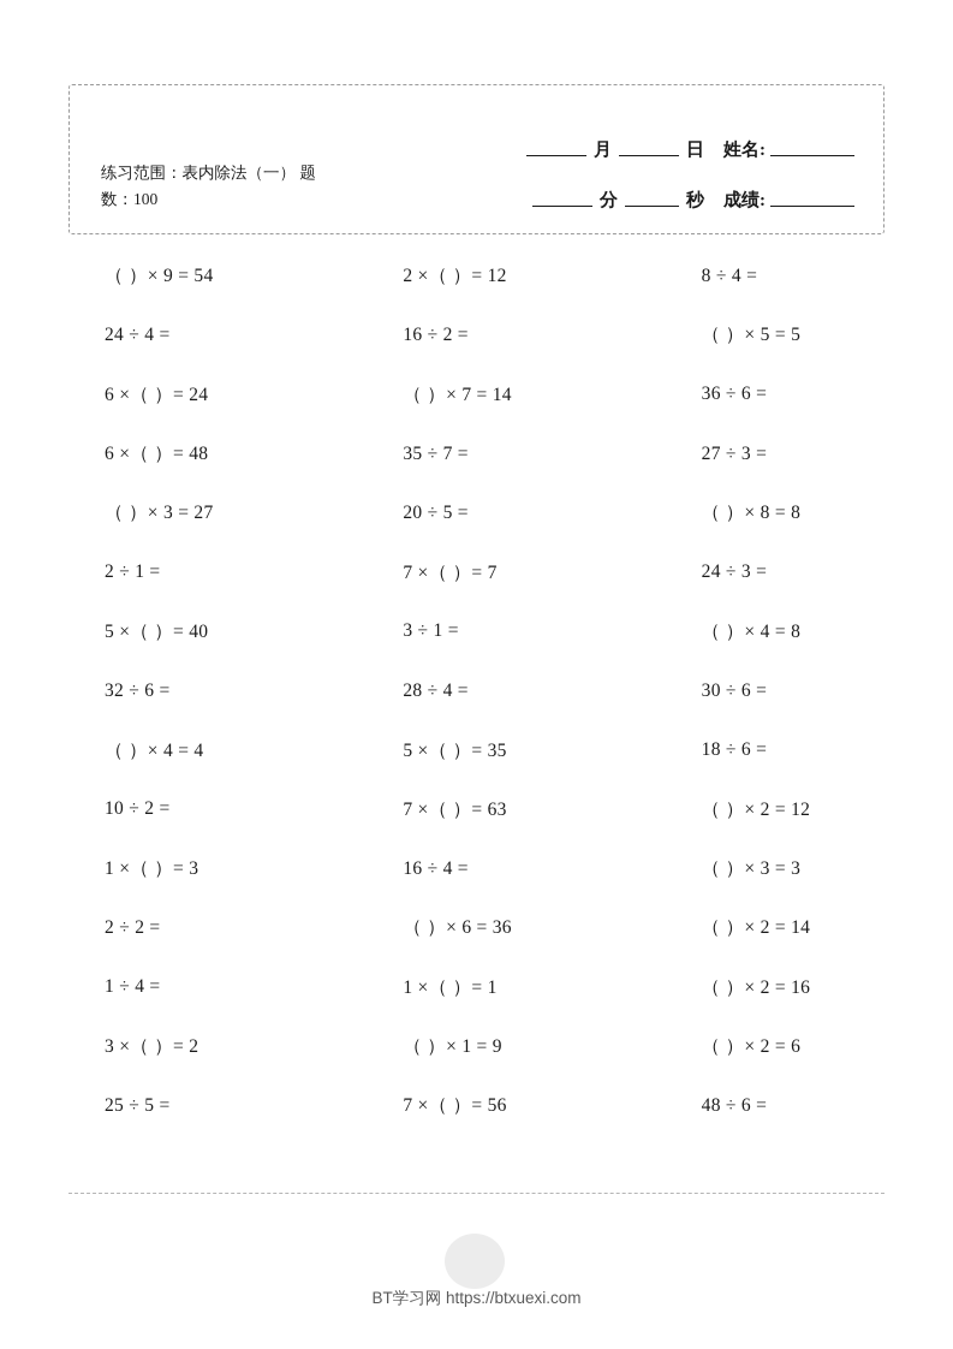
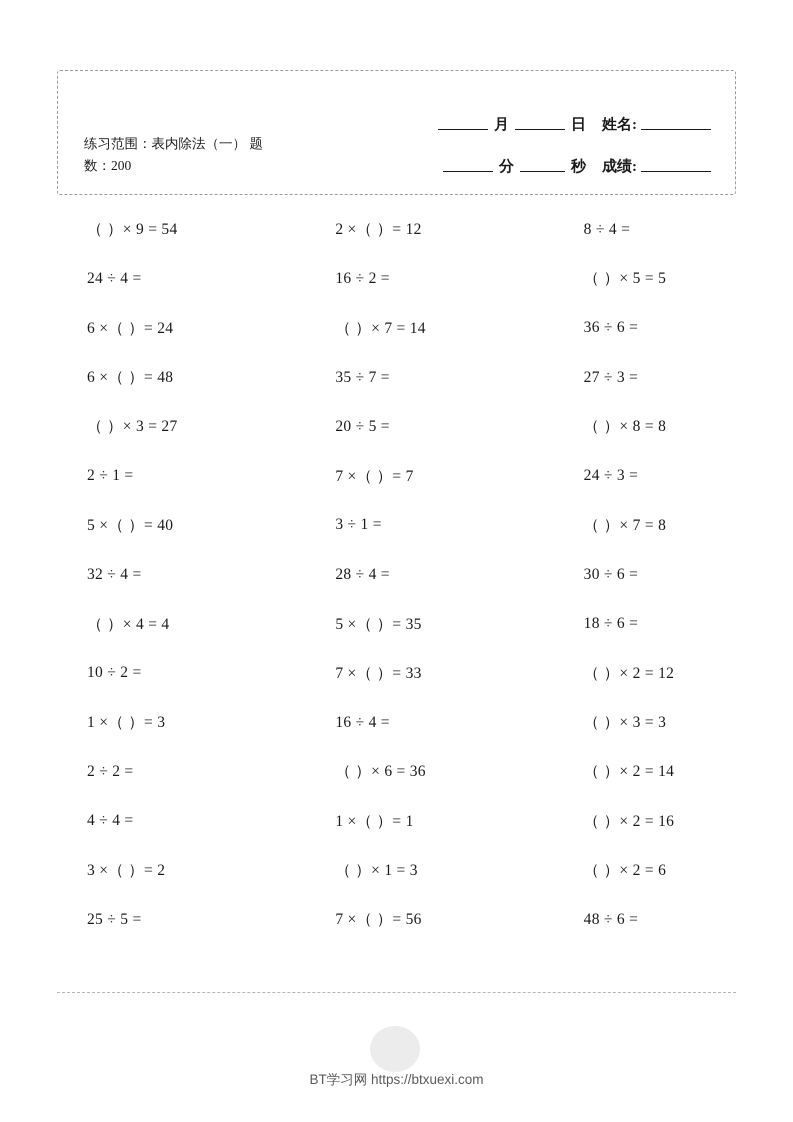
  练习范围：表内除法（一） 题
- 数：100
+ 数：200
  月
  日
  姓名:
  分
  秒
  成绩:
  （ ）× 9 = 54
  2 ×（ ）= 12
  8 ÷ 4 =
  24 ÷ 4 =
  16 ÷ 2 =
  （ ）× 5 = 5
  6 ×（ ）= 24
  （ ）× 7 = 14
  36 ÷ 6 =
  6 ×（ ）= 48
  35 ÷ 7 =
  27 ÷ 3 =
  （ ）× 3 = 27
  20 ÷ 5 =
  （ ）× 8 = 8
  2 ÷ 1 =
  7 ×（ ）= 7
  24 ÷ 3 =
  5 ×（ ）= 40
  3 ÷ 1 =
- （ ）× 4 = 8
+ （ ）× 7 = 8
- 32 ÷ 6 =
+ 32 ÷ 4 =
  28 ÷ 4 =
  30 ÷ 6 =
  （ ）× 4 = 4
  5 ×（ ）= 35
  18 ÷ 6 =
  10 ÷ 2 =
- 7 ×（ ）= 63
+ 7 ×（ ）= 33
  （ ）× 2 = 12
  1 ×（ ）= 3
  16 ÷ 4 =
  （ ）× 3 = 3
  2 ÷ 2 =
  （ ）× 6 = 36
  （ ）× 2 = 14
- 1 ÷ 4 =
+ 4 ÷ 4 =
  1 ×（ ）= 1
  （ ）× 2 = 16
  3 ×（ ）= 2
- （ ）× 1 = 9
+ （ ）× 1 = 3
  （ ）× 2 = 6
  25 ÷ 5 =
  7 ×（ ）= 56
  48 ÷ 6 =
  BT学习网 https://btxuexi.com
